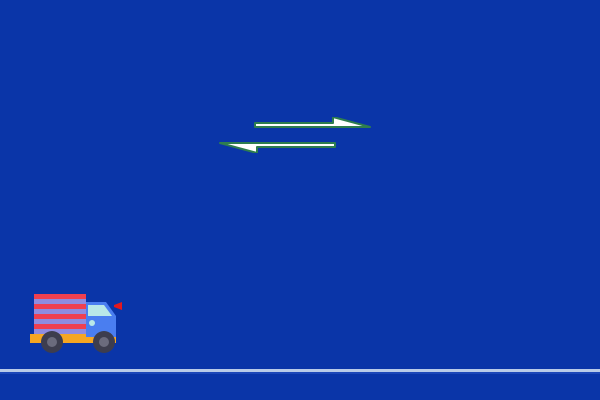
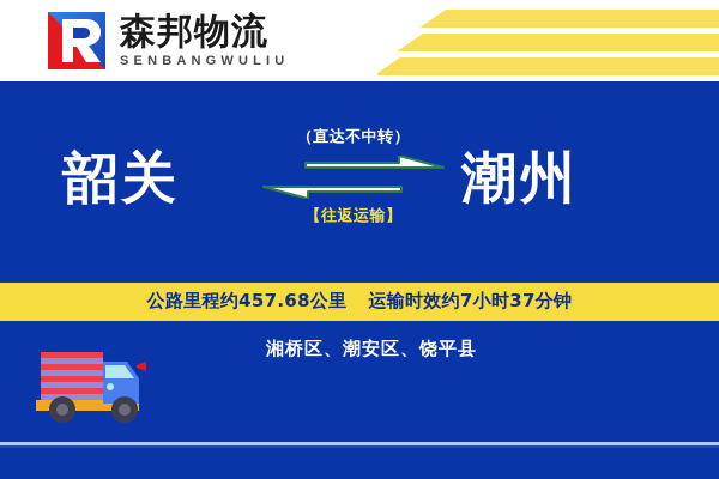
+ 森邦物流
+ SENBANGWULIU
+ 韶关
+ （直达不中转）
+ 【往返运输】
+ 潮州
+ 公路里程约457.68公里 运输时效约7小时37分钟
+ 湘桥区、潮安区、饶平县
